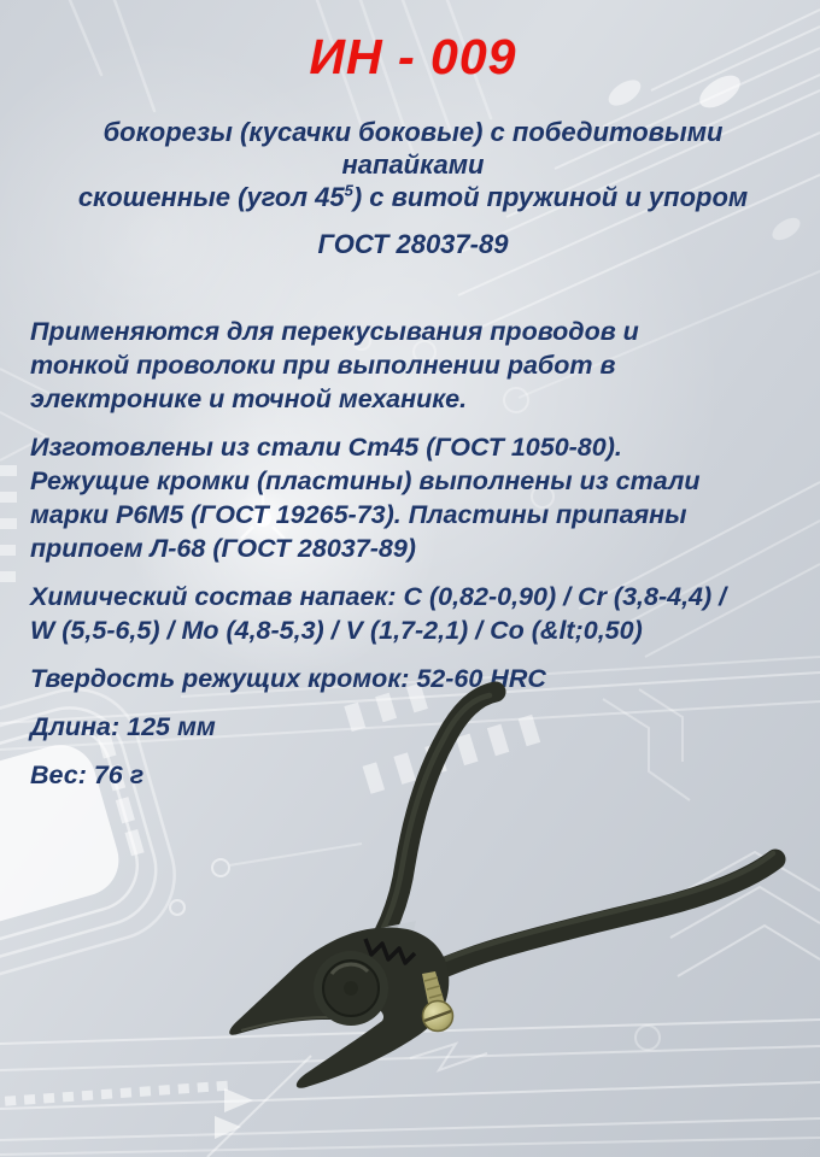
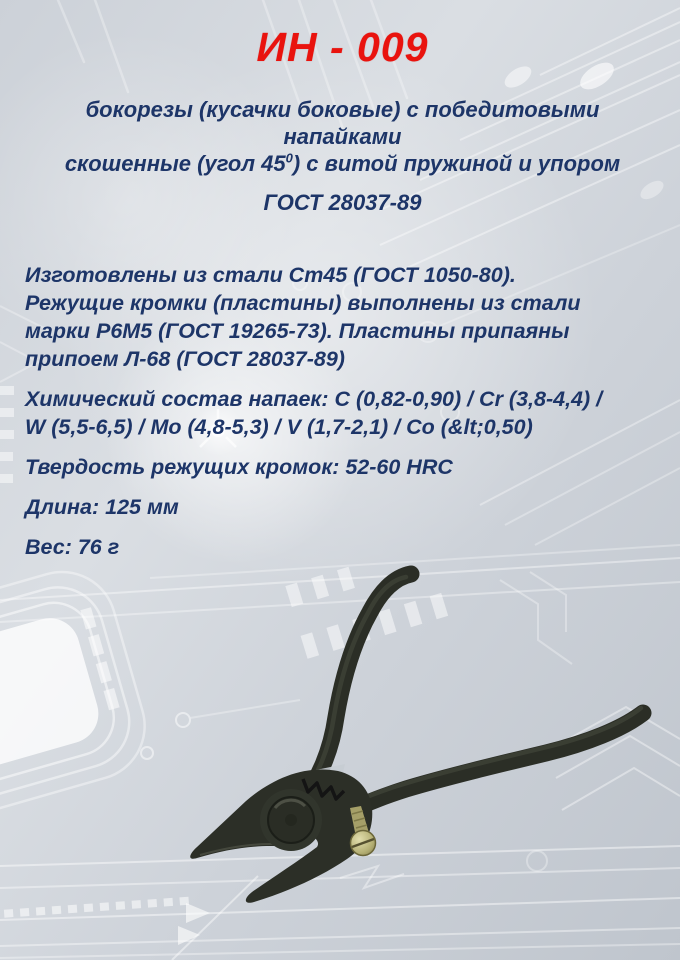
  ИН - 009
  бокорезы (кусачки боковые) с победитовыми напайками
- скошенные (угол 455) с витой пружиной и упором
+ скошенные (угол 450) с витой пружиной и упором
  ГОСТ 28037-89
- Применяются для перекусывания проводов и тонкой проволоки при выполнении работ в электронике и точной механике.
  Изготовлены из стали Ст45 (ГОСТ 1050-80). Режущие кромки (пластины) выполнены из стали марки Р6М5 (ГОСТ 19265-73). Пластины припаяны припоем Л-68 (ГОСТ 28037-89)
  Химический состав напаек: C (0,82-0,90) / Cr (3,8-4,4) / W (5,5-6,5) / Mo (4,8-5,3) / V (1,7-2,1) / Co (&lt;0,50)
  Твердость режущих кромок: 52-60 HRC
  Длина: 125 мм
  Вес: 76 г
